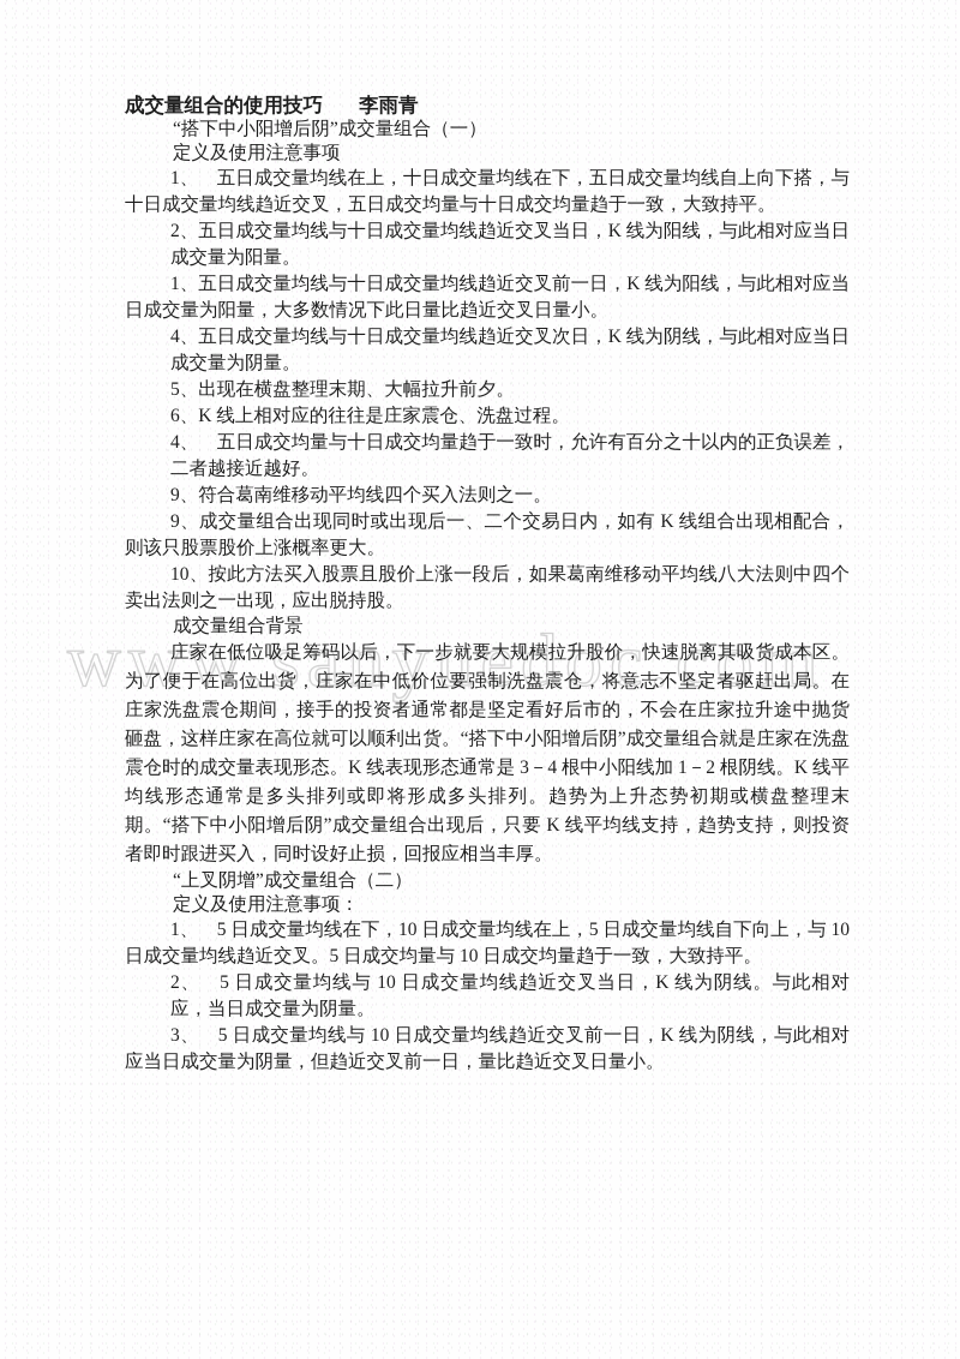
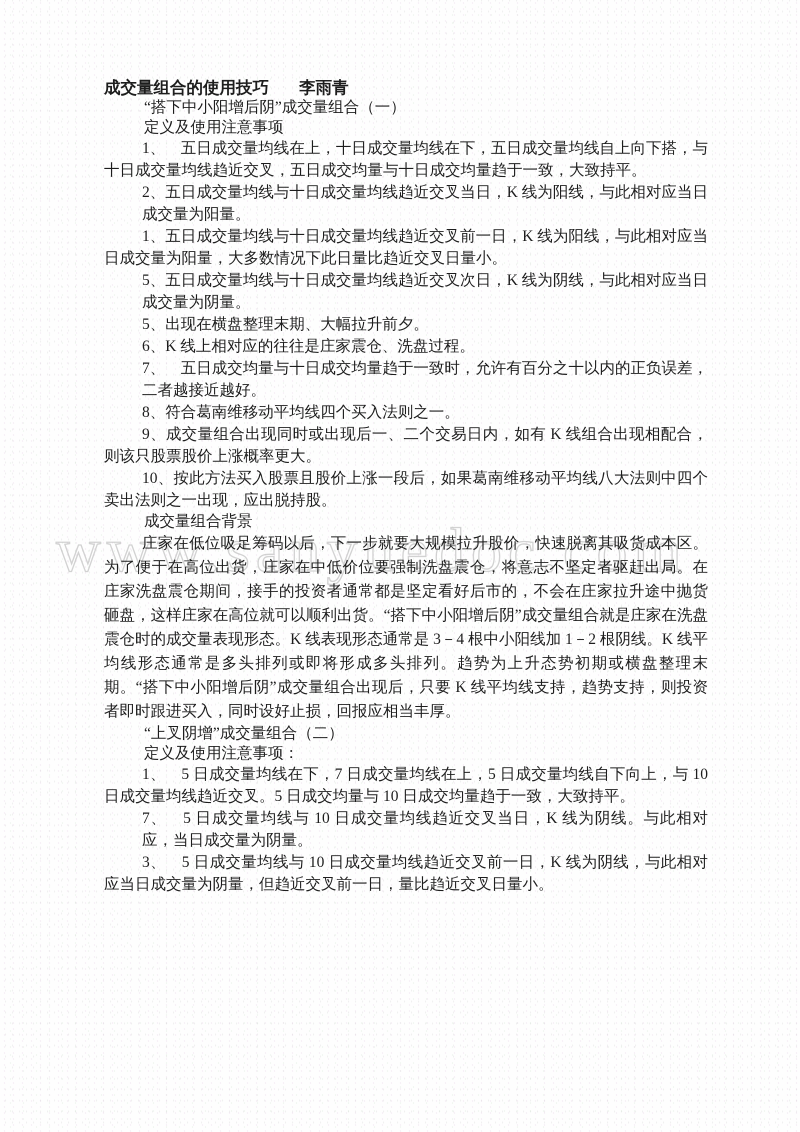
  www.sanyuedoc.com
  成交量组合的使用技巧 李雨青
  “搭下中小阳增后阴”成交量组合（一）
  定义及使用注意事项
  1、 五日成交量均线在上，十日成交量均线在下，五日成交量均线自上向下搭，与十日成交量均线趋近交叉，五日成交均量与十日成交均量趋于一致，大致持平。
  2、五日成交量均线与十日成交量均线趋近交叉当日，K 线为阳线，与此相对应当日成交量为阳量。
  1、五日成交量均线与十日成交量均线趋近交叉前一日，K 线为阳线，与此相对应当日成交量为阳量，大多数情况下此日量比趋近交叉日量小。
- 4、五日成交量均线与十日成交量均线趋近交叉次日，K 线为阴线，与此相对应当日成交量为阴量。
+ 5、五日成交量均线与十日成交量均线趋近交叉次日，K 线为阴线，与此相对应当日成交量为阴量。
  5、出现在横盘整理末期、大幅拉升前夕。
  6、K 线上相对应的往往是庄家震仓、洗盘过程。
- 4、 五日成交均量与十日成交均量趋于一致时，允许有百分之十以内的正负误差，二者越接近越好。
+ 7、 五日成交均量与十日成交均量趋于一致时，允许有百分之十以内的正负误差，二者越接近越好。
- 9、符合葛南维移动平均线四个买入法则之一。
+ 8、符合葛南维移动平均线四个买入法则之一。
  9、成交量组合出现同时或出现后一、二个交易日内，如有 K 线组合出现相配合，则该只股票股价上涨概率更大。
  10、按此方法买入股票且股价上涨一段后，如果葛南维移动平均线八大法则中四个卖出法则之一出现，应出脱持股。
  成交量组合背景
  庄家在低位吸足筹码以后，下一步就要大规模拉升股价，快速脱离其吸货成本区。为了便于在高位出货，庄家在中低价位要强制洗盘震仓，将意志不坚定者驱赶出局。在庄家洗盘震仓期间，接手的投资者通常都是坚定看好后市的，不会在庄家拉升途中抛货砸盘，这样庄家在高位就可以顺利出货。“搭下中小阳增后阴”成交量组合就是庄家在洗盘震仓时的成交量表现形态。K 线表现形态通常是 3－4 根中小阳线加 1－2 根阴线。K 线平均线形态通常是多头排列或即将形成多头排列。趋势为上升态势初期或横盘整理末期。“搭下中小阳增后阴”成交量组合出现后，只要 K 线平均线支持，趋势支持，则投资者即时跟进买入，同时设好止损，回报应相当丰厚。
  “上叉阴增”成交量组合（二）
  定义及使用注意事项：
- 1、 5 日成交量均线在下，10 日成交量均线在上，5 日成交量均线自下向上，与 10 日成交量均线趋近交叉。5 日成交均量与 10 日成交均量趋于一致，大致持平。
+ 1、 5 日成交量均线在下，7 日成交量均线在上，5 日成交量均线自下向上，与 10 日成交量均线趋近交叉。5 日成交均量与 10 日成交均量趋于一致，大致持平。
- 2、 5 日成交量均线与 10 日成交量均线趋近交叉当日，K 线为阴线。与此相对应，当日成交量为阴量。
+ 7、 5 日成交量均线与 10 日成交量均线趋近交叉当日，K 线为阴线。与此相对应，当日成交量为阴量。
  3、 5 日成交量均线与 10 日成交量均线趋近交叉前一日，K 线为阴线，与此相对应当日成交量为阴量，但趋近交叉前一日，量比趋近交叉日量小。
